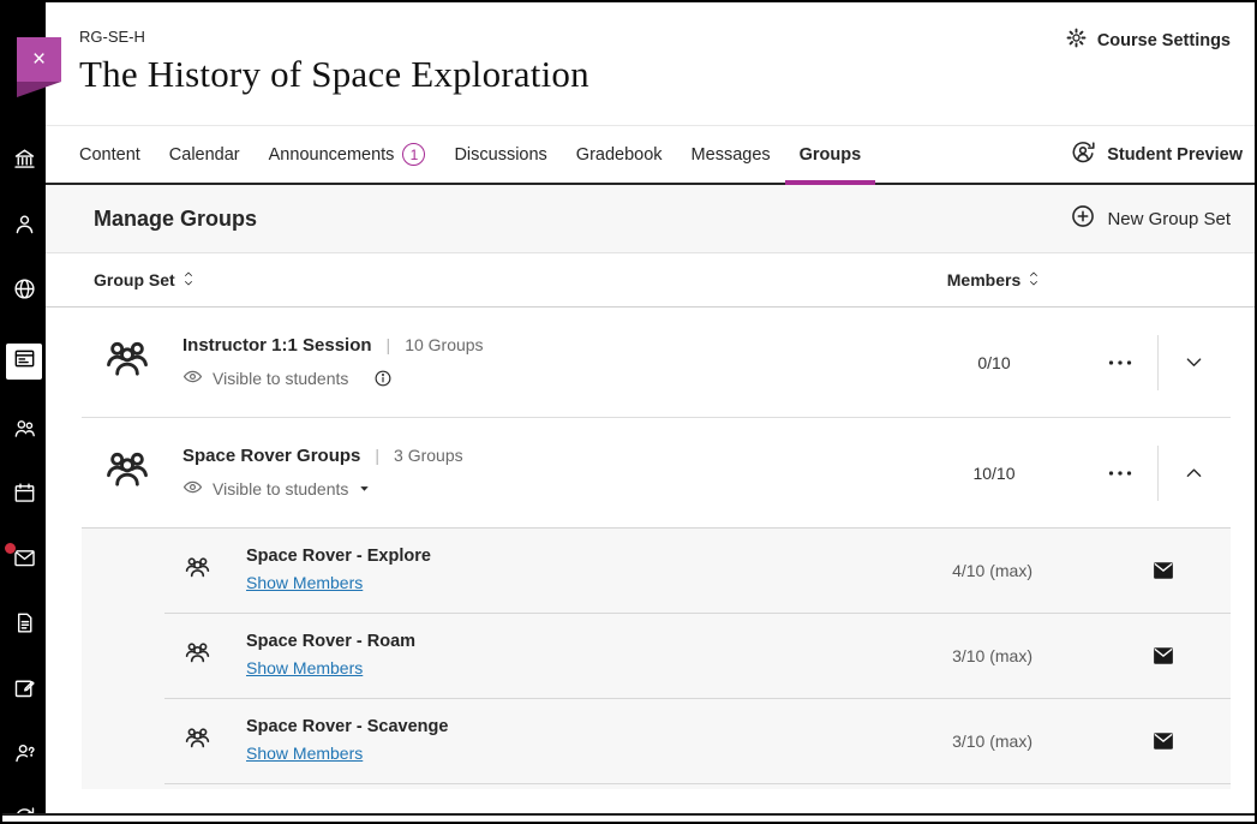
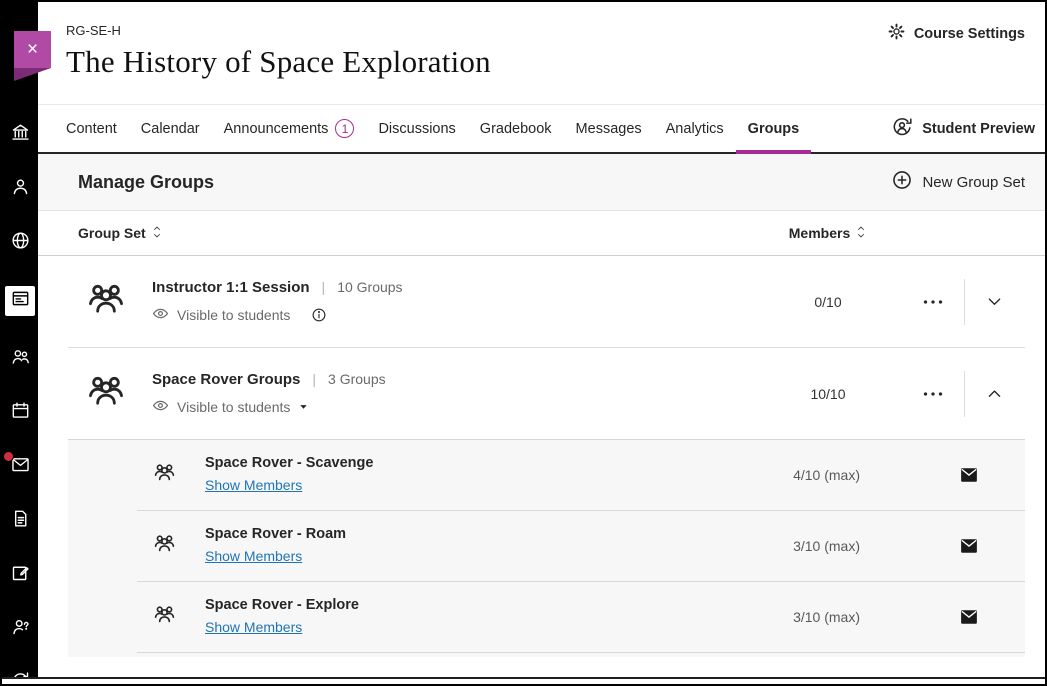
  ×
  RG-SE-H
  The History of Space Exploration
  Course Settings
  Content
  Calendar
  Announcements
  1
  Discussions
  Gradebook
  Messages
+ Analytics
  Groups
  Student Preview
  Manage Groups
  New Group Set
  Group Set
  Members
  Instructor 1:1 Session
  |
  10 Groups
  Visible to students
  0/10
  Space Rover Groups
  |
  3 Groups
  Visible to students
  10/10
- Space Rover - Explore
+ Space Rover - Scavenge
  Show Members
  4/10 (max)
  Space Rover - Roam
  Show Members
  3/10 (max)
- Space Rover - Scavenge
+ Space Rover - Explore
  Show Members
  3/10 (max)
